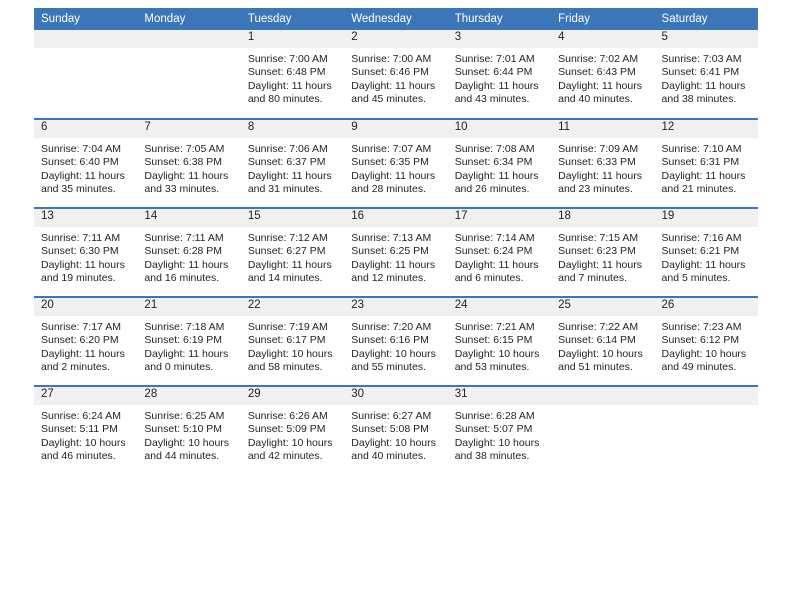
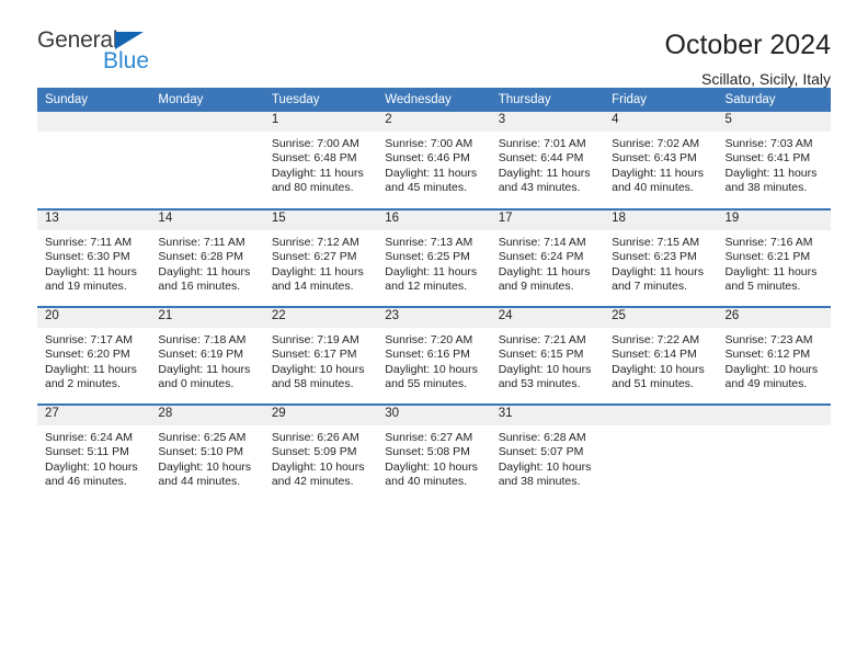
+ General
+ Blue
+ October 2024
+ Scillato, Sicily, Italy
  Sunday	Monday	Tuesday	Wednesday	Thursday	Friday	Saturday
  		1Sunrise: 7:00 AMSunset: 6:48 PMDaylight: 11 hoursand 80 minutes.	2Sunrise: 7:00 AMSunset: 6:46 PMDaylight: 11 hoursand 45 minutes.	3Sunrise: 7:01 AMSunset: 6:44 PMDaylight: 11 hoursand 43 minutes.	4Sunrise: 7:02 AMSunset: 6:43 PMDaylight: 11 hoursand 40 minutes.	5Sunrise: 7:03 AMSunset: 6:41 PMDaylight: 11 hoursand 38 minutes.
- 6Sunrise: 7:04 AMSunset: 6:40 PMDaylight: 11 hoursand 35 minutes.	7Sunrise: 7:05 AMSunset: 6:38 PMDaylight: 11 hoursand 33 minutes.	8Sunrise: 7:06 AMSunset: 6:37 PMDaylight: 11 hoursand 31 minutes.	9Sunrise: 7:07 AMSunset: 6:35 PMDaylight: 11 hoursand 28 minutes.	10Sunrise: 7:08 AMSunset: 6:34 PMDaylight: 11 hoursand 26 minutes.	11Sunrise: 7:09 AMSunset: 6:33 PMDaylight: 11 hoursand 23 minutes.	12Sunrise: 7:10 AMSunset: 6:31 PMDaylight: 11 hoursand 21 minutes.
- 13Sunrise: 7:11 AMSunset: 6:30 PMDaylight: 11 hoursand 19 minutes.	14Sunrise: 7:11 AMSunset: 6:28 PMDaylight: 11 hoursand 16 minutes.	15Sunrise: 7:12 AMSunset: 6:27 PMDaylight: 11 hoursand 14 minutes.	16Sunrise: 7:13 AMSunset: 6:25 PMDaylight: 11 hoursand 12 minutes.	17Sunrise: 7:14 AMSunset: 6:24 PMDaylight: 11 hoursand 6 minutes.	18Sunrise: 7:15 AMSunset: 6:23 PMDaylight: 11 hoursand 7 minutes.	19Sunrise: 7:16 AMSunset: 6:21 PMDaylight: 11 hoursand 5 minutes.
+ 13Sunrise: 7:11 AMSunset: 6:30 PMDaylight: 11 hoursand 19 minutes.	14Sunrise: 7:11 AMSunset: 6:28 PMDaylight: 11 hoursand 16 minutes.	15Sunrise: 7:12 AMSunset: 6:27 PMDaylight: 11 hoursand 14 minutes.	16Sunrise: 7:13 AMSunset: 6:25 PMDaylight: 11 hoursand 12 minutes.	17Sunrise: 7:14 AMSunset: 6:24 PMDaylight: 11 hoursand 9 minutes.	18Sunrise: 7:15 AMSunset: 6:23 PMDaylight: 11 hoursand 7 minutes.	19Sunrise: 7:16 AMSunset: 6:21 PMDaylight: 11 hoursand 5 minutes.
  20Sunrise: 7:17 AMSunset: 6:20 PMDaylight: 11 hoursand 2 minutes.	21Sunrise: 7:18 AMSunset: 6:19 PMDaylight: 11 hoursand 0 minutes.	22Sunrise: 7:19 AMSunset: 6:17 PMDaylight: 10 hoursand 58 minutes.	23Sunrise: 7:20 AMSunset: 6:16 PMDaylight: 10 hoursand 55 minutes.	24Sunrise: 7:21 AMSunset: 6:15 PMDaylight: 10 hoursand 53 minutes.	25Sunrise: 7:22 AMSunset: 6:14 PMDaylight: 10 hoursand 51 minutes.	26Sunrise: 7:23 AMSunset: 6:12 PMDaylight: 10 hoursand 49 minutes.
  27Sunrise: 6:24 AMSunset: 5:11 PMDaylight: 10 hoursand 46 minutes.	28Sunrise: 6:25 AMSunset: 5:10 PMDaylight: 10 hoursand 44 minutes.	29Sunrise: 6:26 AMSunset: 5:09 PMDaylight: 10 hoursand 42 minutes.	30Sunrise: 6:27 AMSunset: 5:08 PMDaylight: 10 hoursand 40 minutes.	31Sunrise: 6:28 AMSunset: 5:07 PMDaylight: 10 hoursand 38 minutes.
